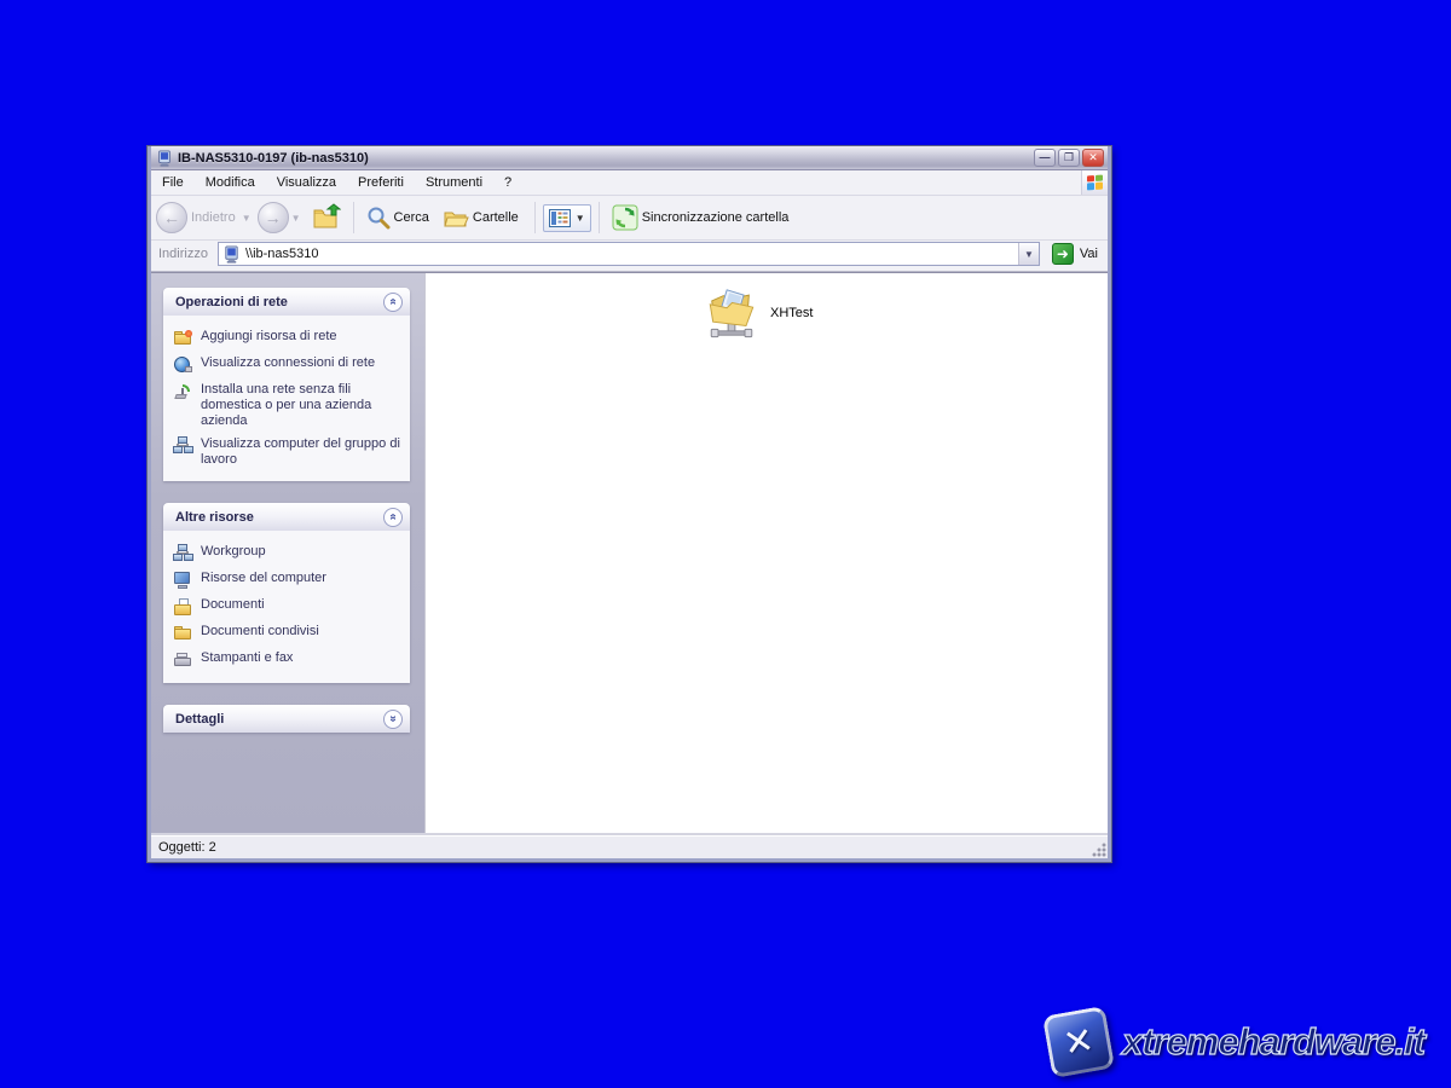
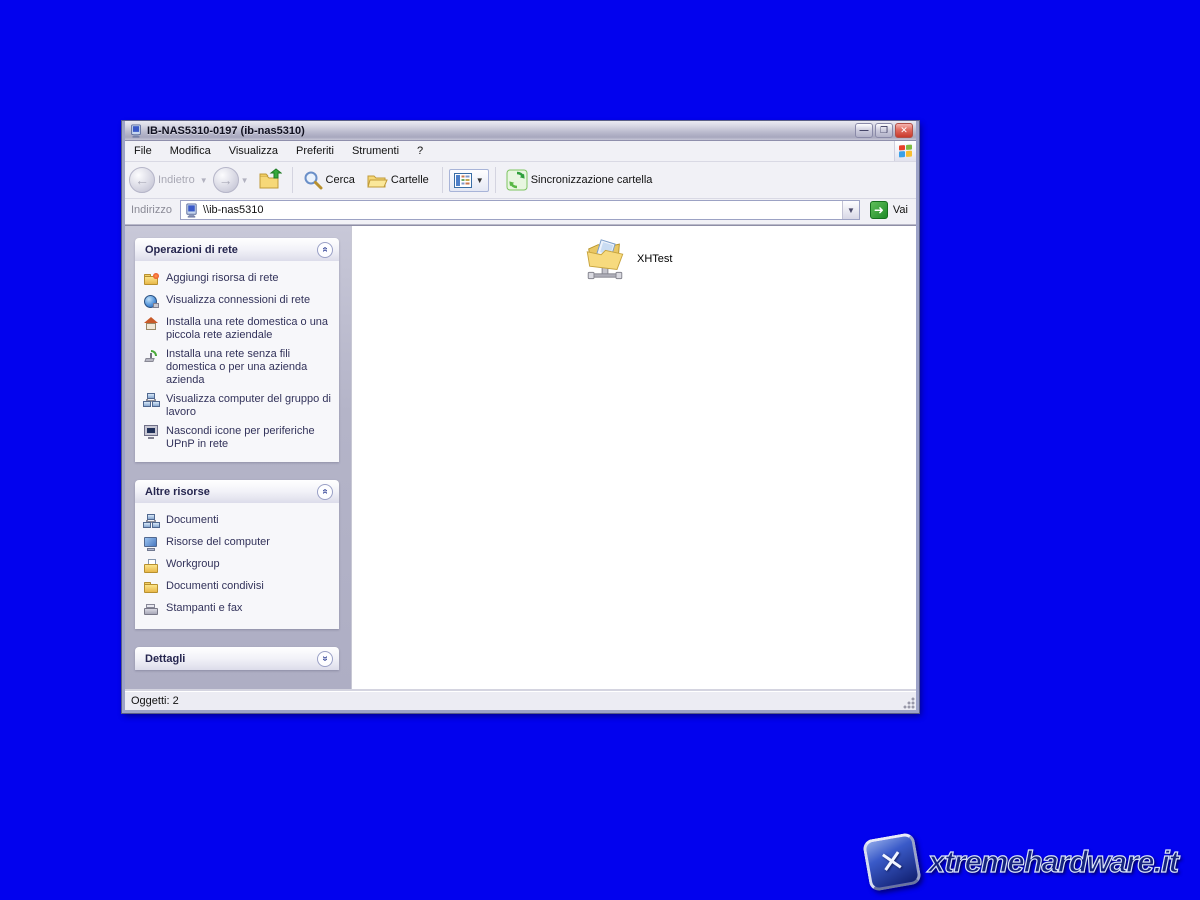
  IB-NAS5310-0197 (ib-nas5310)
  —
  ❐
  ✕
  File
  Modifica
  Visualizza
  Preferiti
  Strumenti
  ?
  ←
  Indietro
  ▼
  →
  ▼
  Cerca
  Cartelle
  ▼
  Sincronizzazione cartella
  Indirizzo
  \\ib-nas5310
  ▼
  ➜
  Vai
  Operazioni di rete
  Aggiungi risorsa di rete
  Visualizza connessioni di rete
+ Installa una rete domestica o una piccola rete aziendale
  Installa una rete senza fili domestica o per una azienda azienda
  Visualizza computer del gruppo di lavoro
+ Nascondi icone per periferiche UPnP in rete
  Altre risorse
- Workgroup
+ Documenti
  Risorse del computer
- Documenti
+ Workgroup
  Documenti condivisi
  Stampanti e fax
  Dettagli
  XHTest
  Oggetti: 2
  xtremehardware.it
